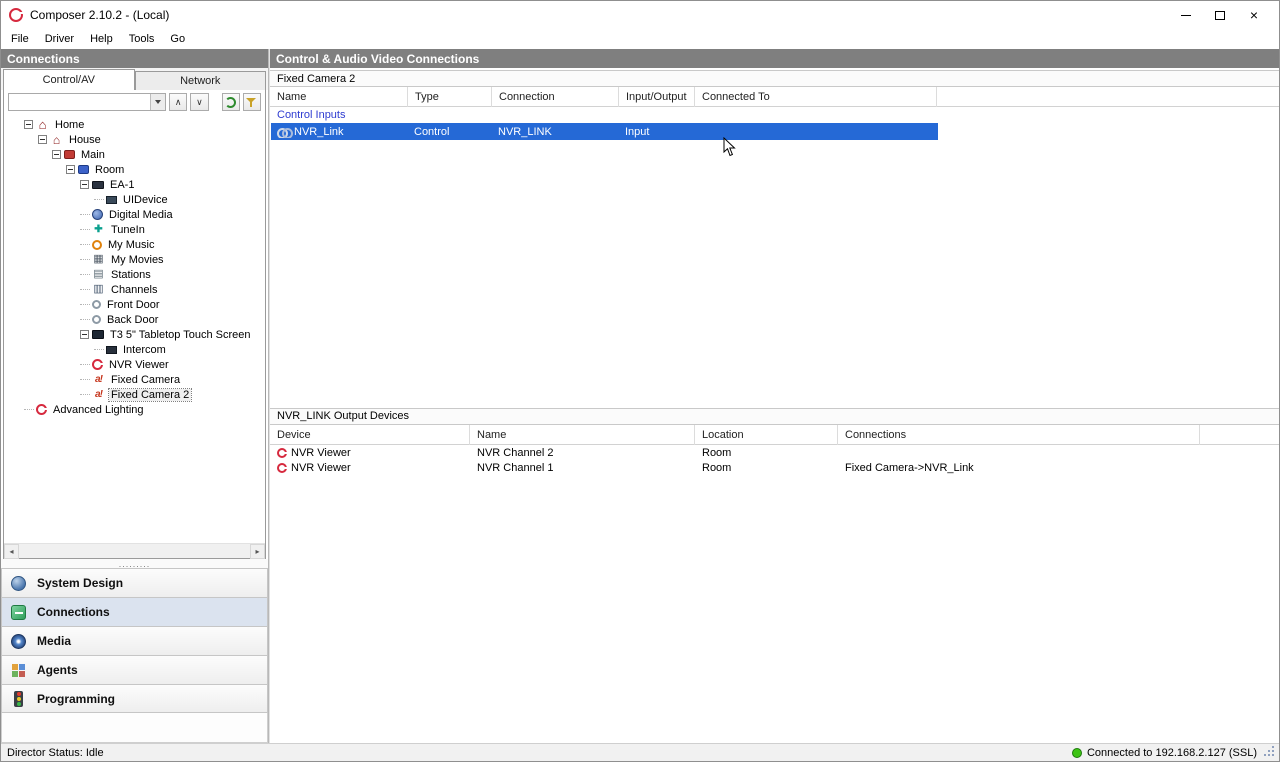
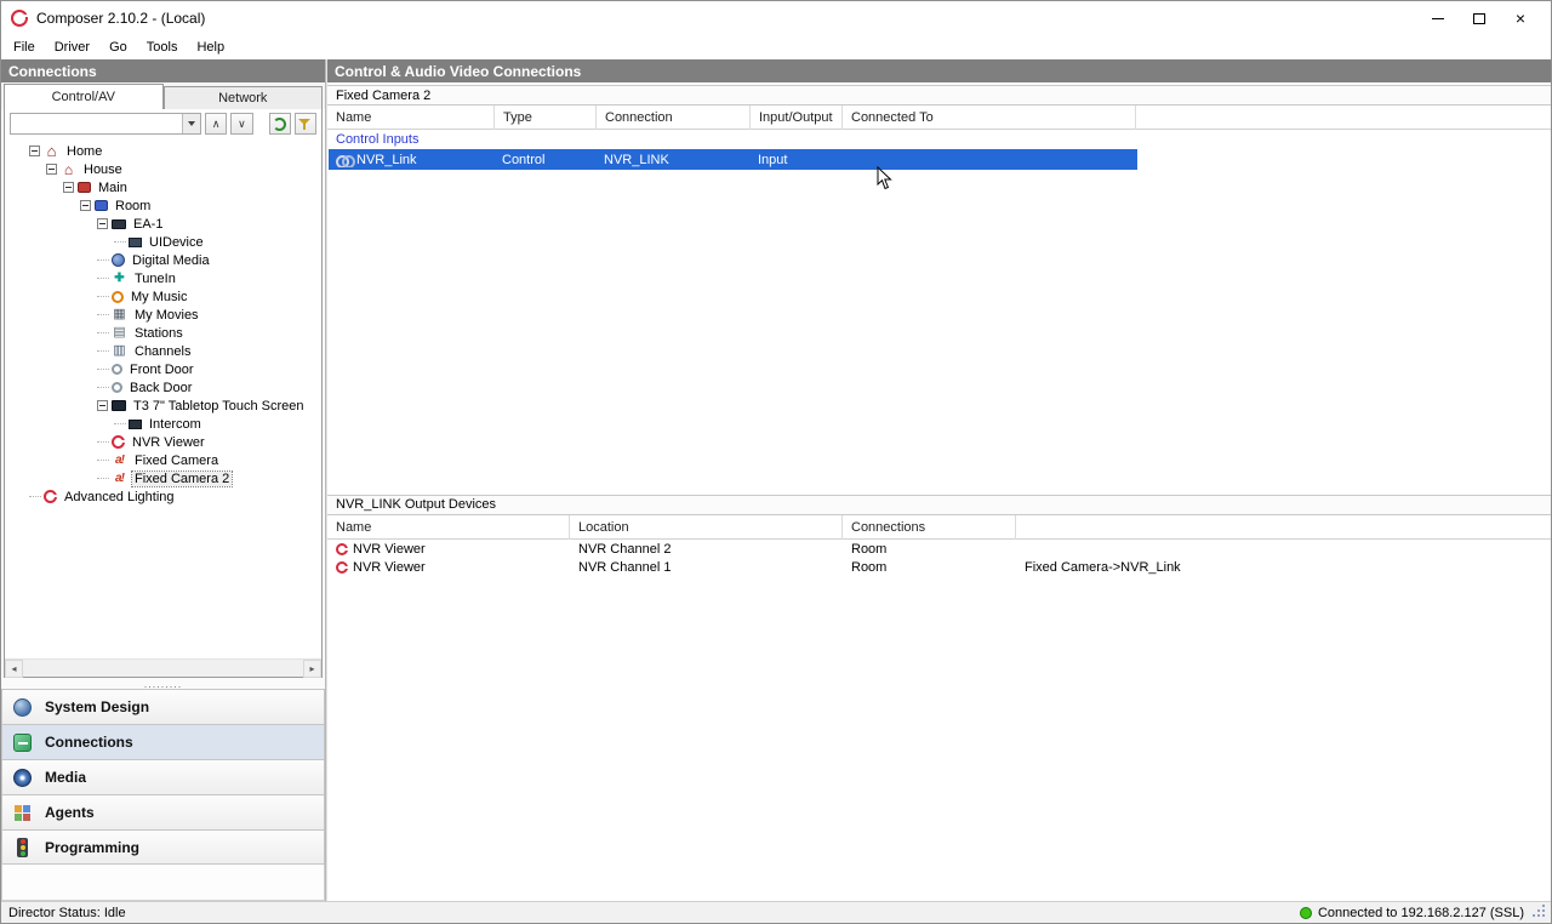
  Composer 2.10.2 - (Local)
  ×
  File
  Driver
- Help
+ Go
  Tools
- Go
+ Help
  Connections
  Control/AV
  Network
  Home
  House
  Main
  Room
  EA-1
  UIDevice
  Digital Media
  TuneIn
  My Music
  My Movies
  Stations
  Channels
  Front Door
  Back Door
- T3 5" Tabletop Touch Screen
+ T3 7" Tabletop Touch Screen
  Intercom
  NVR Viewer
  Fixed Camera
  Fixed Camera 2
  Advanced Lighting
  System Design
  Connections
  Media
  Agents
  Programming
  Control & Audio Video Connections
  Fixed Camera 2
  Name
  Type
  Connection
  Input/Output
  Connected To
  Control Inputs
  NVR_Link
  Control
  NVR_LINK
  Input
  NVR_LINK Output Devices
- Device
  Name
  Location
  Connections
  NVR Viewer
  NVR Channel 2
  Room
  NVR Viewer
  NVR Channel 1
  Room
  Fixed Camera->NVR_Link
  Director Status: Idle
  Connected to 192.168.2.127 (SSL)
